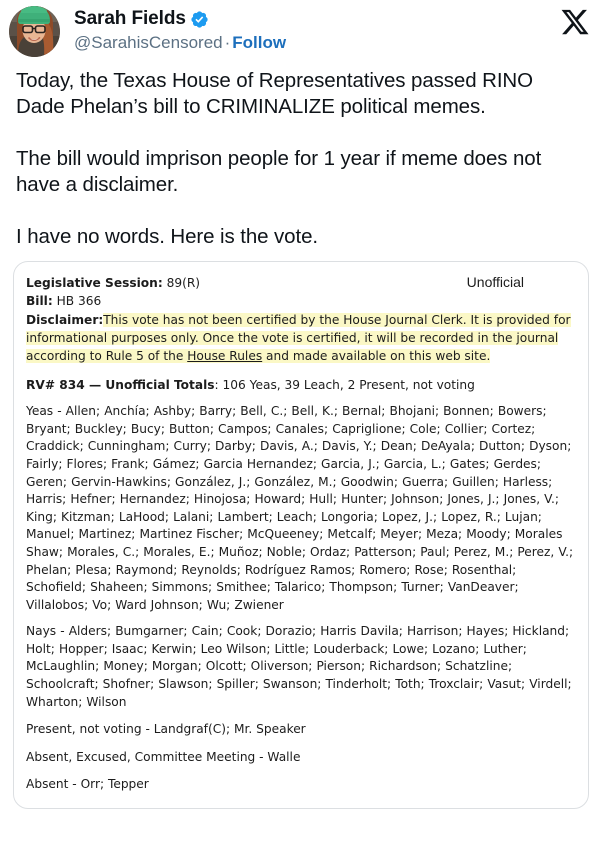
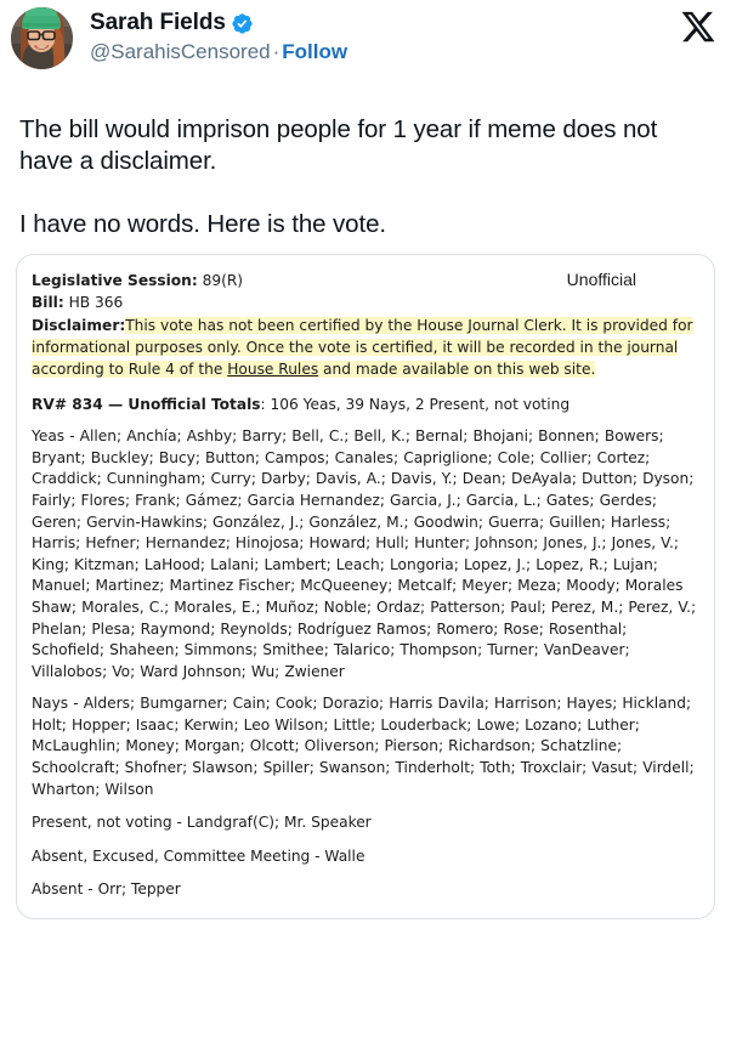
  Sarah Fields
  @SarahisCensored·Follow
- Today, the Texas House of Representatives passed RINO Dade Phelan’s bill to CRIMINALIZE political memes.
  The bill would imprison people for 1 year if meme does not have a disclaimer.
  I have no words. Here is the vote.
  Legislative Session: 89(R)
  Bill: HB 366
  Unofficial
- Disclaimer:This vote has not been certified by the House Journal Clerk. It is provided for informational purposes only. Once the vote is certified, it will be recorded in the journal according to Rule 5 of the House Rules and made available on this web site.
+ Disclaimer:This vote has not been certified by the House Journal Clerk. It is provided for informational purposes only. Once the vote is certified, it will be recorded in the journal according to Rule 4 of the House Rules and made available on this web site.
- RV# 834 — Unofficial Totals: 106 Yeas, 39 Leach, 2 Present, not voting
+ RV# 834 — Unofficial Totals: 106 Yeas, 39 Nays, 2 Present, not voting
  Yeas - Allen; Anchía; Ashby; Barry; Bell, C.; Bell, K.; Bernal; Bhojani; Bonnen; Bowers; Bryant; Buckley; Bucy; Button; Campos; Canales; Capriglione; Cole; Collier; Cortez; Craddick; Cunningham; Curry; Darby; Davis, A.; Davis, Y.; Dean; DeAyala; Dutton; Dyson; Fairly; Flores; Frank; Gámez; Garcia Hernandez; Garcia, J.; Garcia, L.; Gates; Gerdes; Geren; Gervin-Hawkins; González, J.; González, M.; Goodwin; Guerra; Guillen; Harless; Harris; Hefner; Hernandez; Hinojosa; Howard; Hull; Hunter; Johnson; Jones, J.; Jones, V.; King; Kitzman; LaHood; Lalani; Lambert; Leach; Longoria; Lopez, J.; Lopez, R.; Lujan; Manuel; Martinez; Martinez Fischer; McQueeney; Metcalf; Meyer; Meza; Moody; Morales Shaw; Morales, C.; Morales, E.; Muñoz; Noble; Ordaz; Patterson; Paul; Perez, M.; Perez, V.; Phelan; Plesa; Raymond; Reynolds; Rodríguez Ramos; Romero; Rose; Rosenthal; Schofield; Shaheen; Simmons; Smithee; Talarico; Thompson; Turner; VanDeaver; Villalobos; Vo; Ward Johnson; Wu; Zwiener
  Nays - Alders; Bumgarner; Cain; Cook; Dorazio; Harris Davila; Harrison; Hayes; Hickland; Holt; Hopper; Isaac; Kerwin; Leo Wilson; Little; Louderback; Lowe; Lozano; Luther; McLaughlin; Money; Morgan; Olcott; Oliverson; Pierson; Richardson; Schatzline; Schoolcraft; Shofner; Slawson; Spiller; Swanson; Tinderholt; Toth; Troxclair; Vasut; Virdell; Wharton; Wilson
  Present, not voting - Landgraf(C); Mr. Speaker
  Absent, Excused, Committee Meeting - Walle
  Absent - Orr; Tepper
